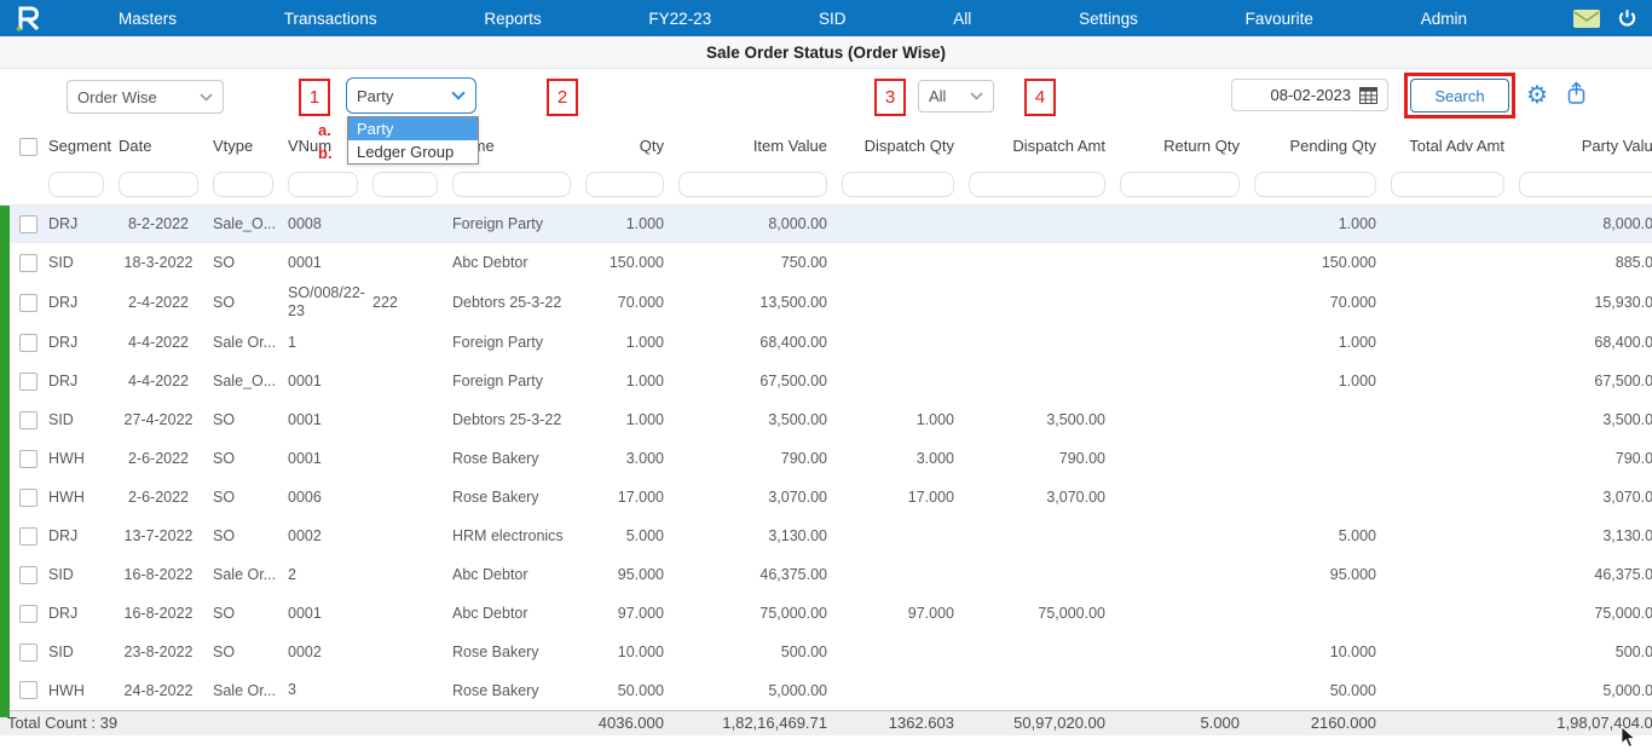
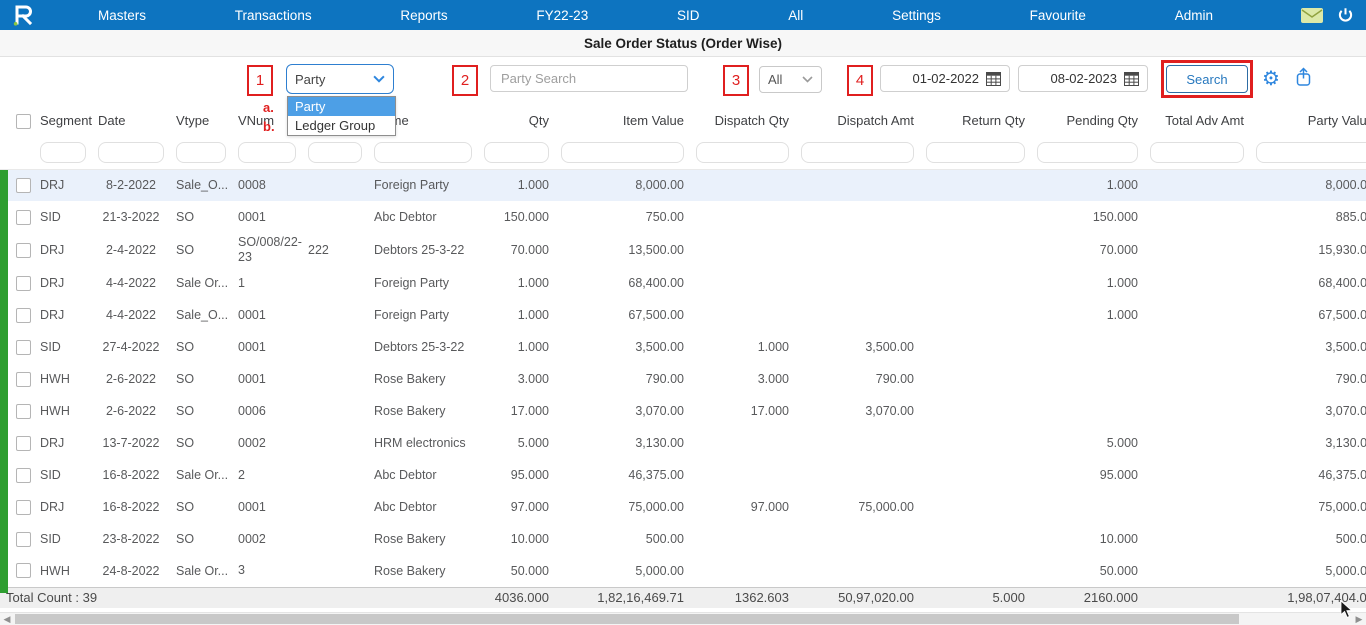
  Masters
  Transactions
  Reports
  FY22-23
  SID
  All
  Settings
  Favourite
  Admin
  Sale Order Status (Order Wise)
- Order Wise
  1
  Party
  Party
  Ledger Group
  a.
  b.
  2
+ Party Search
  3
  All
  4
+ 01-02-2022
  08-02-2023
  Search
  ⚙
  	Segment	Date	Vtype	VNum		me	Qty	Item Value	Dispatch Qty	Dispatch Amt	Return Qty	Pending Qty	Total Adv Amt	Party Valu
  	DRJ	8-2-2022	Sale_O...	0008		Foreign Party	1.000	8,000.00				1.000		8,000.0
- 	SID	18-3-2022	SO	0001		Abc Debtor	150.000	750.00				150.000		885.0
+ 	SID	21-3-2022	SO	0001		Abc Debtor	150.000	750.00				150.000		885.0
  	DRJ	2-4-2022	SO	SO/008/22-23	222	Debtors 25-3-22	70.000	13,500.00				70.000		15,930.0
  	DRJ	4-4-2022	Sale Or...	1		Foreign Party	1.000	68,400.00				1.000		68,400.0
  	DRJ	4-4-2022	Sale_O...	0001		Foreign Party	1.000	67,500.00				1.000		67,500.0
  	SID	27-4-2022	SO	0001		Debtors 25-3-22	1.000	3,500.00	1.000	3,500.00				3,500.0
  	HWH	2-6-2022	SO	0001		Rose Bakery	3.000	790.00	3.000	790.00				790.0
  	HWH	2-6-2022	SO	0006		Rose Bakery	17.000	3,070.00	17.000	3,070.00				3,070.0
  	DRJ	13-7-2022	SO	0002		HRM electronics	5.000	3,130.00				5.000		3,130.0
  	SID	16-8-2022	Sale Or...	2		Abc Debtor	95.000	46,375.00				95.000		46,375.0
  	DRJ	16-8-2022	SO	0001		Abc Debtor	97.000	75,000.00	97.000	75,000.00				75,000.0
  	SID	23-8-2022	SO	0002		Rose Bakery	10.000	500.00				10.000		500.0
  	HWH	24-8-2022	Sale Or...	3		Rose Bakery	50.000	5,000.00				50.000		5,000.0
  Total Count : 39	4036.000	1,82,16,469.71	1362.603	50,97,020.00	5.000	2160.000		1,98,07,404.0
+ ◀
+ ▶
